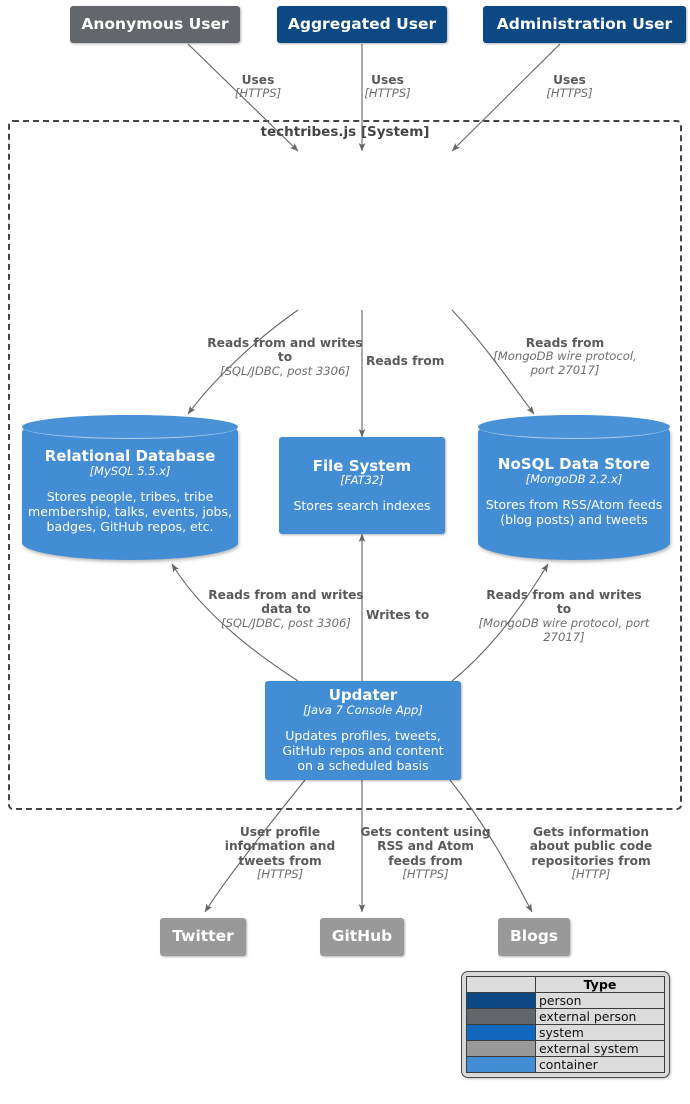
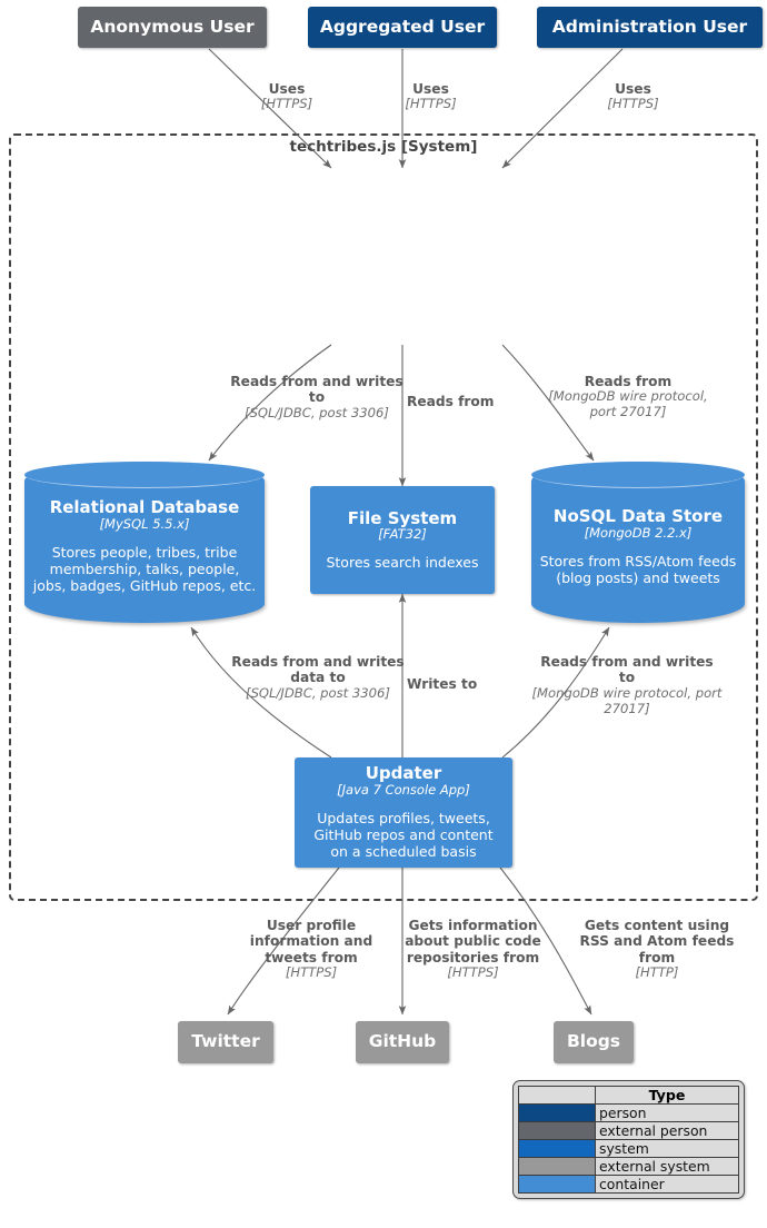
  techtribes.js [System]
  Anonymous User
  Aggregated User
  Administration User
  Uses
  [HTTPS]
  Uses
  [HTTPS]
  Uses
  [HTTPS]
  Reads from and writes to
  [SQL/JDBC, post 3306]
  Reads from
  Reads from
  [MongoDB wire protocol, port 27017]
  Relational Database
  [MySQL 5.5.x]
- Stores people, tribes, tribe membership, talks, events, jobs, badges, GitHub repos, etc.
+ Stores people, tribes, tribe membership, talks, people, jobs, badges, GitHub repos, etc.
  File System
  [FAT32]
  Stores search indexes
  NoSQL Data Store
  [MongoDB 2.2.x]
  Stores from RSS/Atom feeds (blog posts) and tweets
  Reads from and writes data to
  [SQL/JDBC, post 3306]
  Writes to
  Reads from and writes to
  [MongoDB wire protocol, port 27017]
  Updater
  [Java 7 Console App]
  Updates profiles, tweets, GitHub repos and content on a scheduled basis
  User profile information and tweets from
  [HTTPS]
- Gets content using RSS and Atom feeds from
+ Gets information about public code repositories from
  [HTTPS]
- Gets information about public code repositories from
+ Gets content using RSS and Atom feeds from
  [HTTP]
  Twitter
  GitHub
  Blogs
  	Type
  	person
  	external person
  	system
  	external system
  	container
